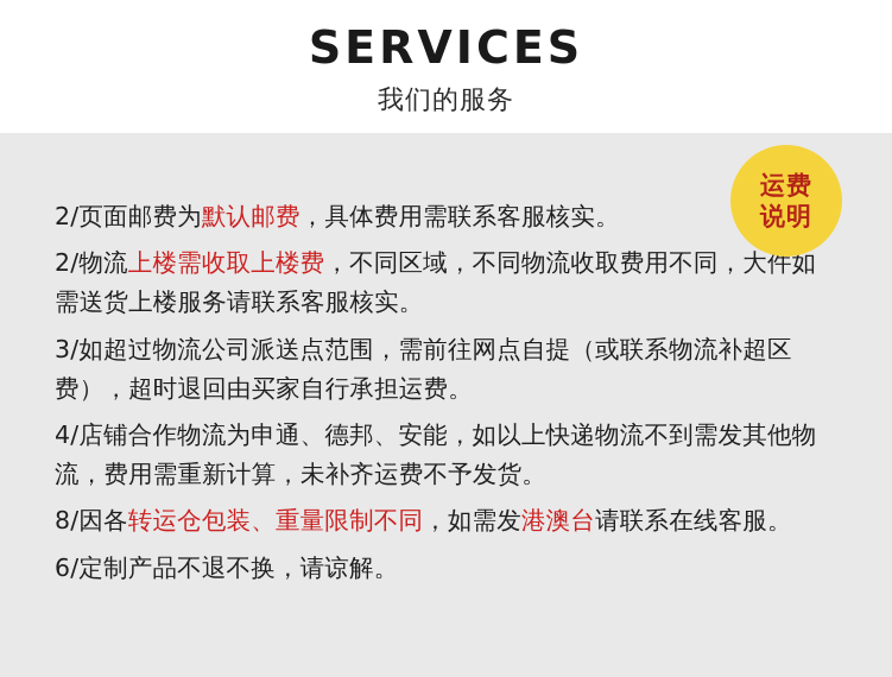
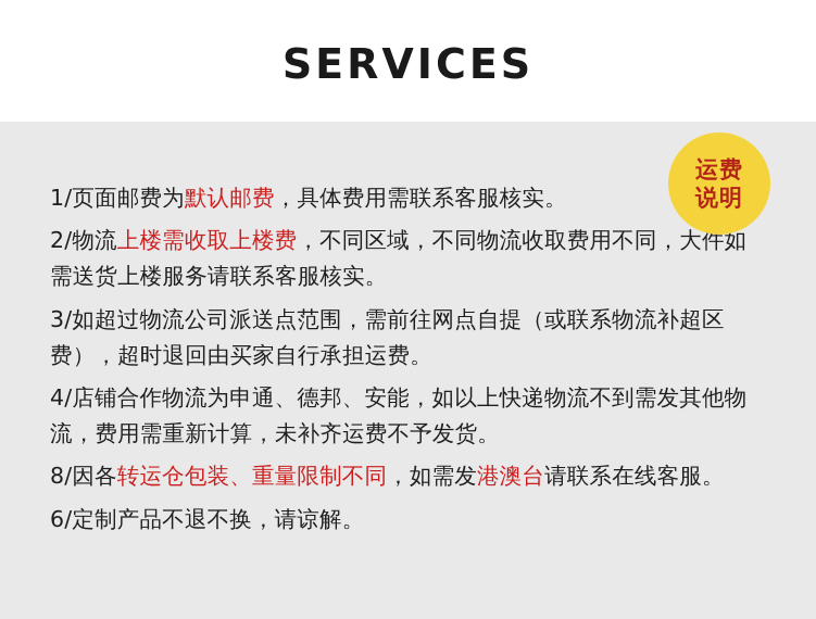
  SERVICES
- 我们的服务
  运费
  说明
- 2/页面邮费为默认邮费，具体费用需联系客服核实。
+ 1/页面邮费为默认邮费，具体费用需联系客服核实。
  2/物流上楼需收取上楼费，不同区域，不同物流收取费用不同，大件如需送货上楼服务请联系客服核实。
  3/如超过物流公司派送点范围，需前往网点自提（或联系物流补超区费），超时退回由买家自行承担运费。
  4/店铺合作物流为申通、德邦、安能，如以上快递物流不到需发其他物流，费用需重新计算，未补齐运费不予发货。
  8/因各转运仓包装、重量限制不同，如需发港澳台请联系在线客服。
  6/定制产品不退不换，请谅解。
